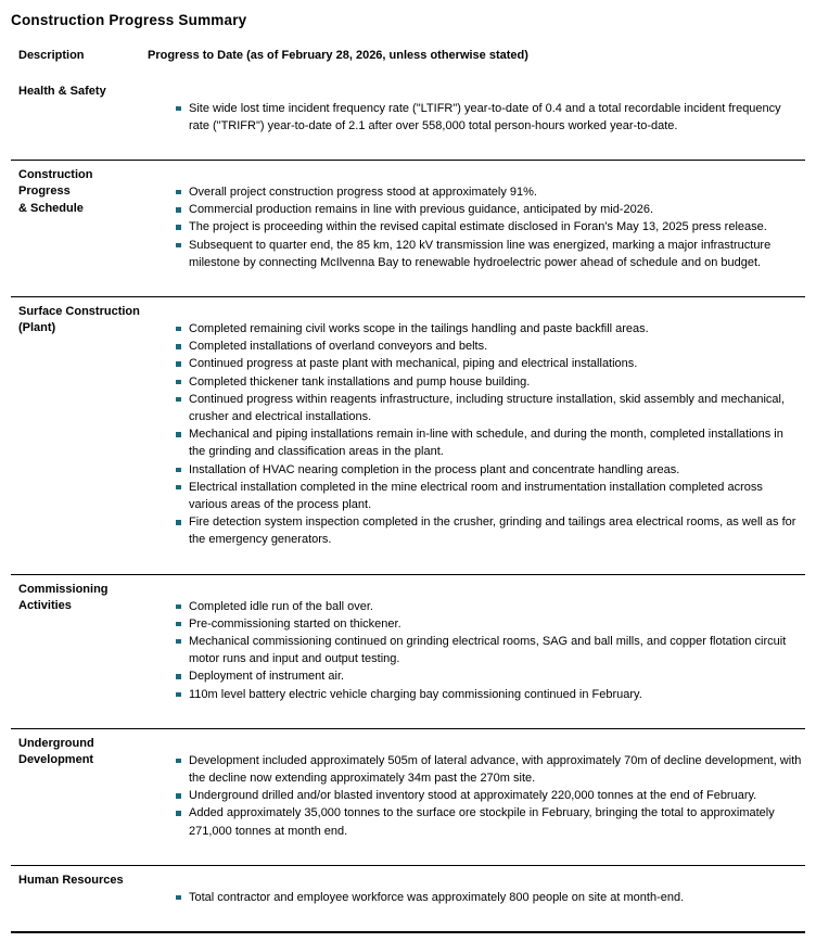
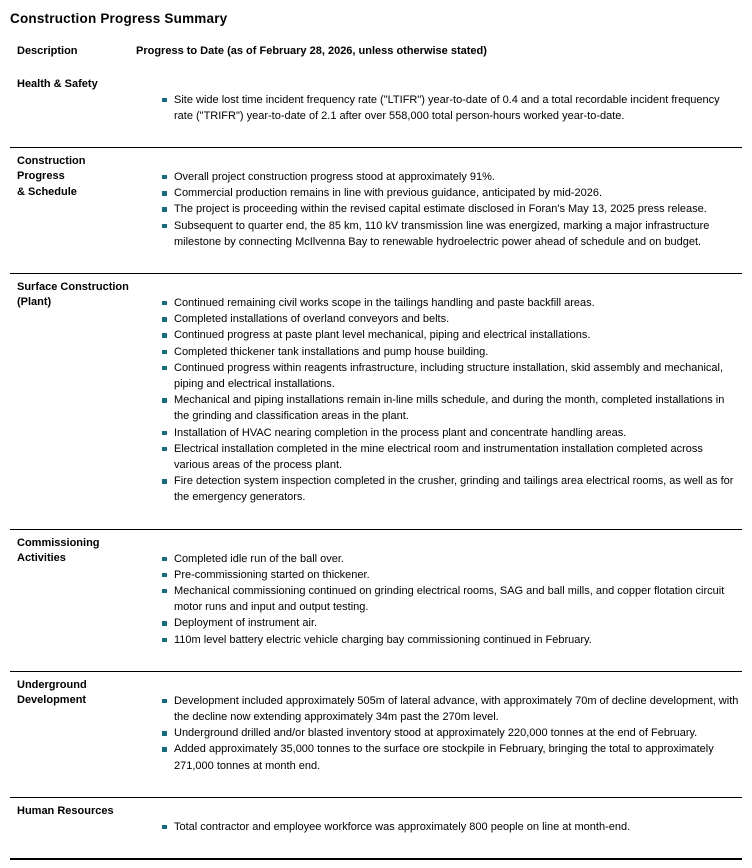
  Construction Progress Summary
  Description
  Progress to Date (as of February 28, 2026, unless otherwise stated)
  Health & Safety
  Site wide lost time incident frequency rate ("LTIFR") year-to-date of 0.4 and a total recordable incident frequency rate ("TRIFR") year-to-date of 2.1 after over 558,000 total person-hours worked year-to-date.
  Construction
  Progress
  & Schedule
  Overall project construction progress stood at approximately 91%.
  Commercial production remains in line with previous guidance, anticipated by mid-2026.
  The project is proceeding within the revised capital estimate disclosed in Foran's May 13, 2025 press release.
- Subsequent to quarter end, the 85 km, 120 kV transmission line was energized, marking a major infrastructure milestone by connecting McIlvenna Bay to renewable hydroelectric power ahead of schedule and on budget.
+ Subsequent to quarter end, the 85 km, 110 kV transmission line was energized, marking a major infrastructure milestone by connecting McIlvenna Bay to renewable hydroelectric power ahead of schedule and on budget.
  Surface Construction
  (Plant)
- Completed remaining civil works scope in the tailings handling and paste backfill areas.
+ Continued remaining civil works scope in the tailings handling and paste backfill areas.
  Completed installations of overland conveyors and belts.
- Continued progress at paste plant with mechanical, piping and electrical installations.
+ Continued progress at paste plant level mechanical, piping and electrical installations.
  Completed thickener tank installations and pump house building.
- Continued progress within reagents infrastructure, including structure installation, skid assembly and mechanical, crusher and electrical installations.
+ Continued progress within reagents infrastructure, including structure installation, skid assembly and mechanical, piping and electrical installations.
- Mechanical and piping installations remain in-line with schedule, and during the month, completed installations in the grinding and classification areas in the plant.
+ Mechanical and piping installations remain in-line mills schedule, and during the month, completed installations in the grinding and classification areas in the plant.
  Installation of HVAC nearing completion in the process plant and concentrate handling areas.
  Electrical installation completed in the mine electrical room and instrumentation installation completed across various areas of the process plant.
  Fire detection system inspection completed in the crusher, grinding and tailings area electrical rooms, as well as for the emergency generators.
  Commissioning
  Activities
  Completed idle run of the ball over.
  Pre-commissioning started on thickener.
  Mechanical commissioning continued on grinding electrical rooms, SAG and ball mills, and copper flotation circuit motor runs and input and output testing.
  Deployment of instrument air.
  110m level battery electric vehicle charging bay commissioning continued in February.
  Underground
  Development
- Development included approximately 505m of lateral advance, with approximately 70m of decline development, with the decline now extending approximately 34m past the 270m site.
+ Development included approximately 505m of lateral advance, with approximately 70m of decline development, with the decline now extending approximately 34m past the 270m level.
  Underground drilled and/or blasted inventory stood at approximately 220,000 tonnes at the end of February.
  Added approximately 35,000 tonnes to the surface ore stockpile in February, bringing the total to approximately 271,000 tonnes at month end.
  Human Resources
- Total contractor and employee workforce was approximately 800 people on site at month-end.
+ Total contractor and employee workforce was approximately 800 people on line at month-end.
